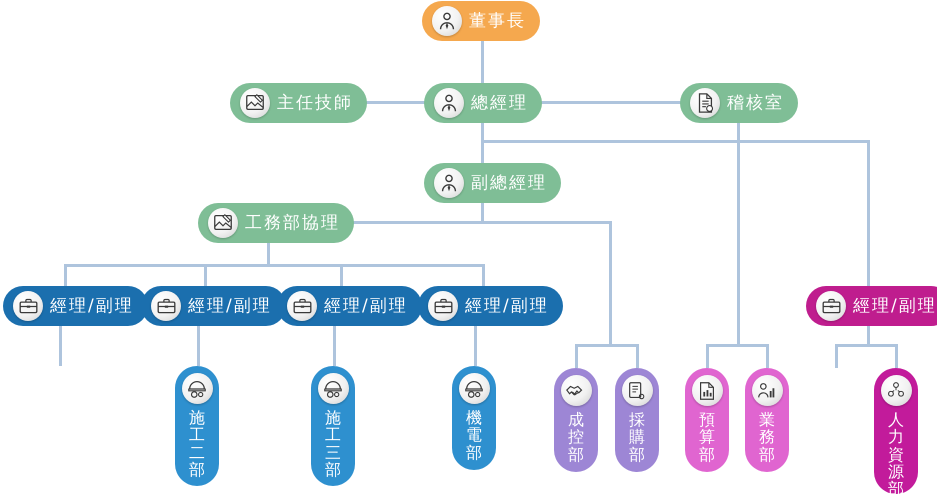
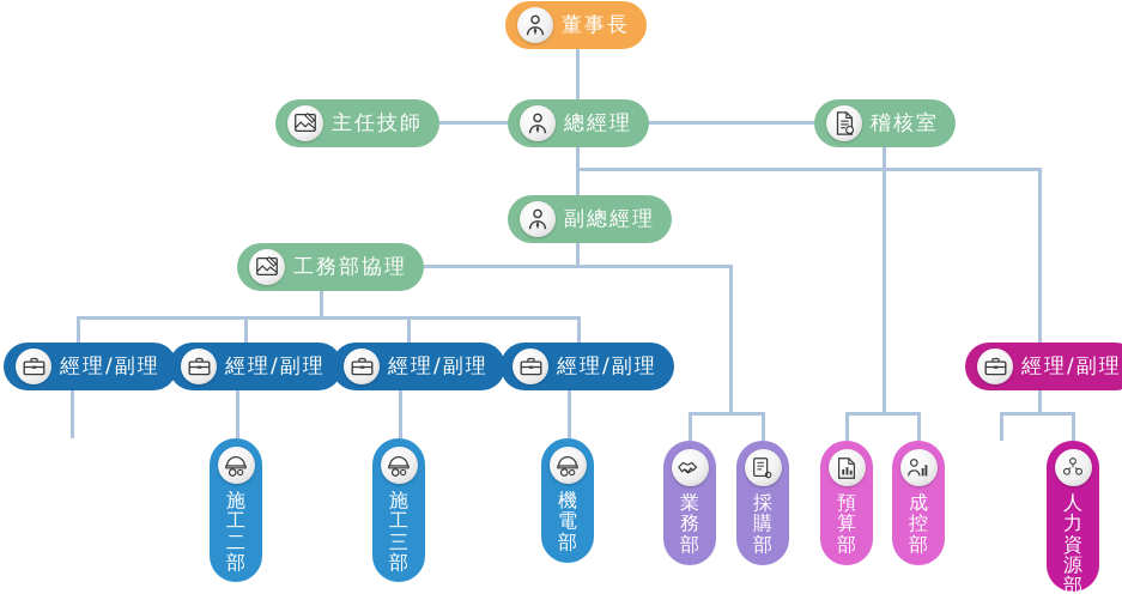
  董事長
  主任技師
  總經理
  稽核室
  副總經理
  工務部協理
  經理/副理
  經理/副理
  經理/副理
  經理/副理
  經理/副理
  施工二部
  施工三部
  機電部
- 成控部
+ 業務部
  採購部
  預算部
- 業務部
+ 成控部
  人力資源部
